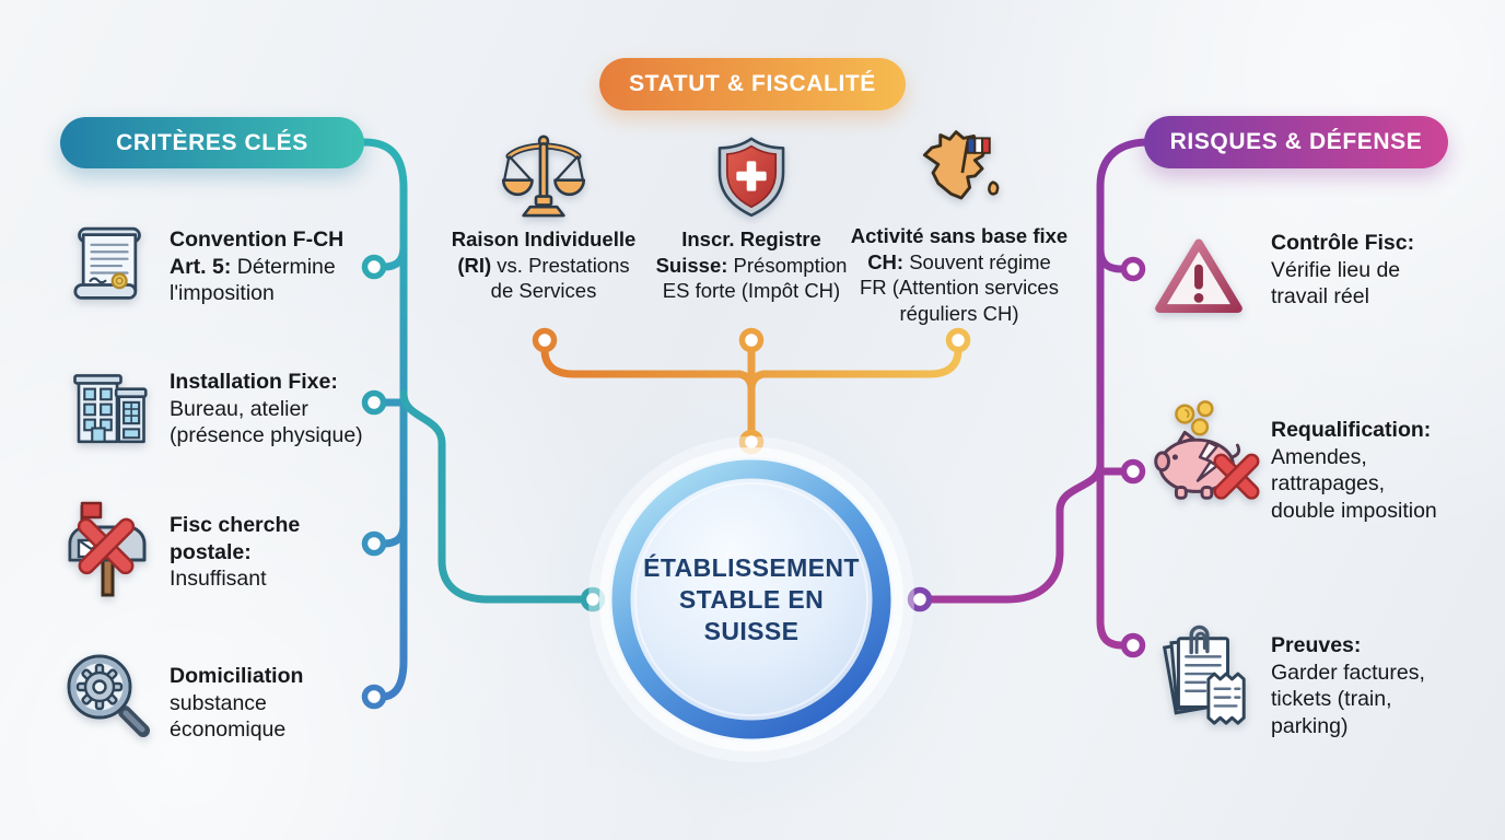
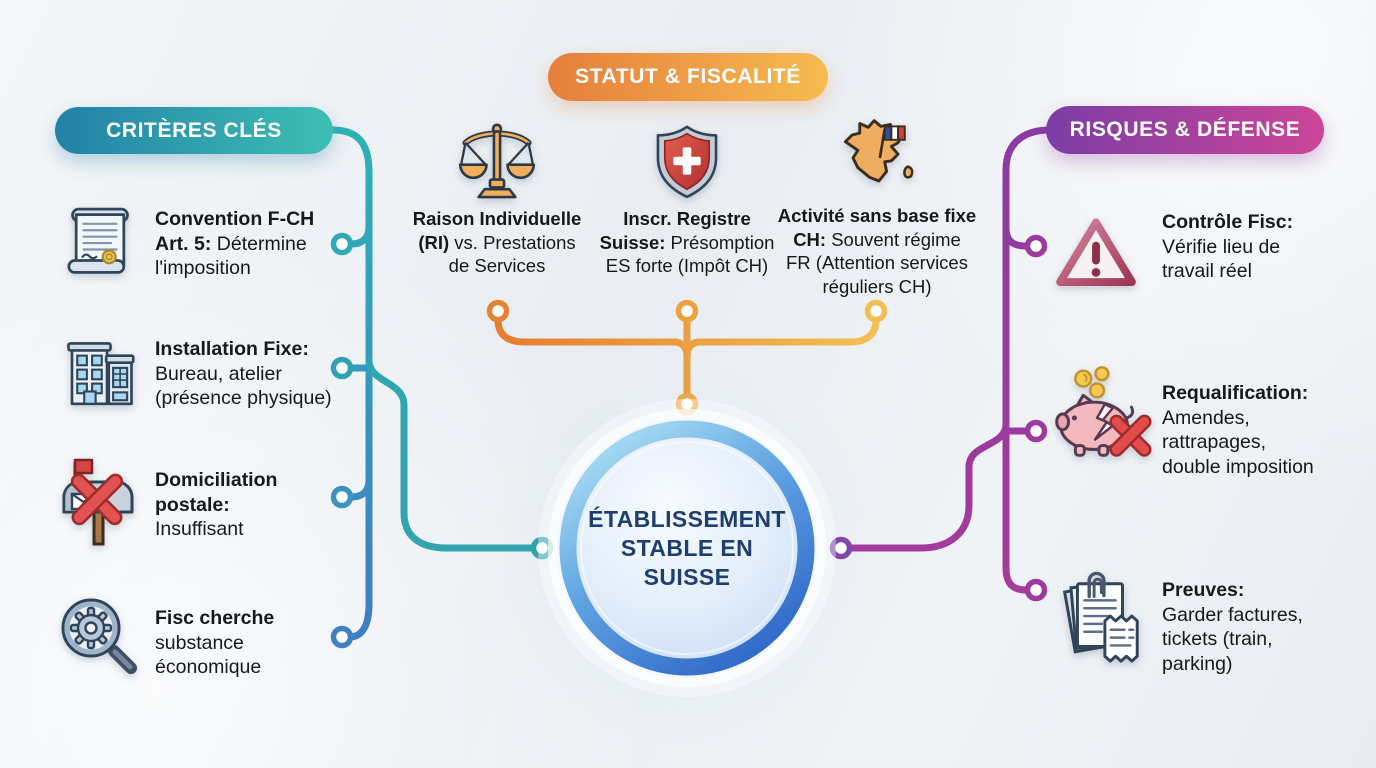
  CRITÈRES CLÉS
  STATUT & FISCALITÉ
  RISQUES & DÉFENSE
  ÉTABLISSEMENT
  STABLE EN
  SUISSE
  Convention F-CH
  Art. 5: Détermine
  l'imposition
  Installation Fixe:
  Bureau, atelier
  (présence physique)
- Fisc cherche
+ Domiciliation
  postale:
  Insuffisant
- Domiciliation
+ Fisc cherche
  substance
  économique
  Raison Individuelle
  (RI) vs. Prestations
  de Services
  Inscr. Registre
  Suisse: Présomption
  ES forte (Impôt CH)
  Activité sans base fixe
  CH: Souvent régime
  FR (Attention services
  réguliers CH)
  Contrôle Fisc:
  Vérifie lieu de
  travail réel
  Requalification:
  Amendes,
  rattrapages,
  double imposition
  Preuves:
  Garder factures,
  tickets (train,
  parking)
